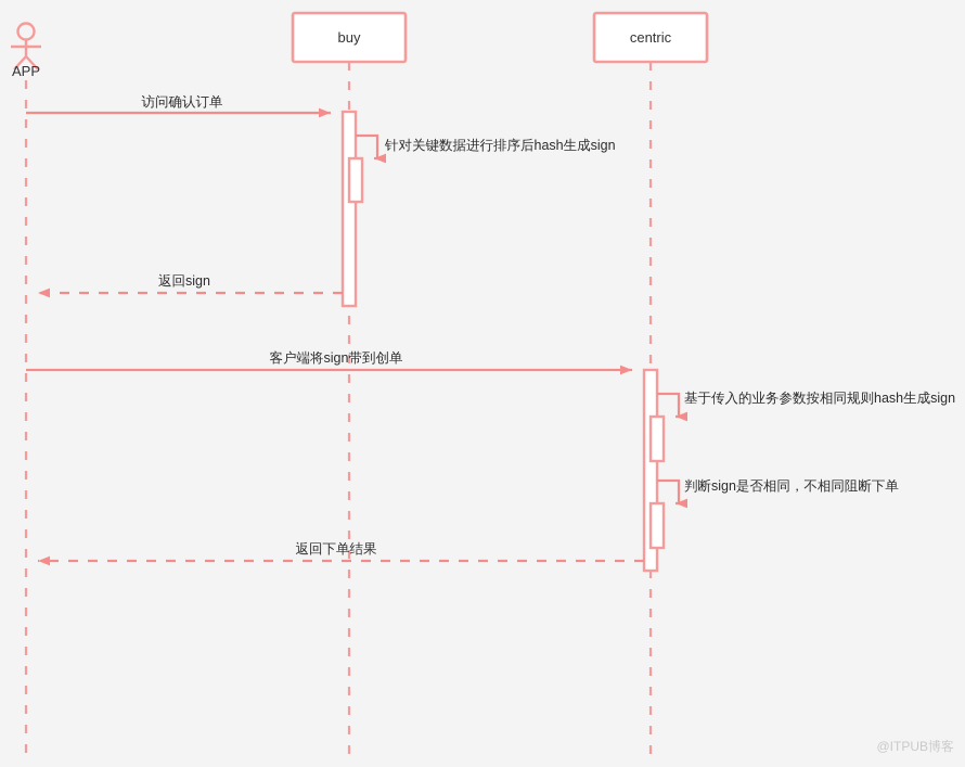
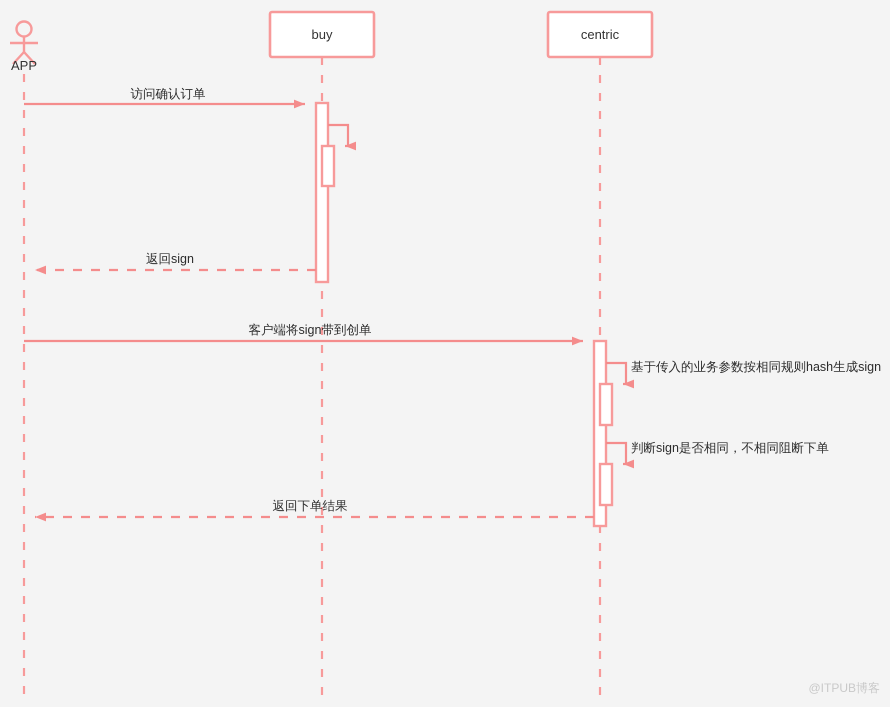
  APP
  buy
  centric
  访问确认订单
- 针对关键数据进行排序后hash生成sign
  返回sign
  客户端将sign带到创单
  基于传入的业务参数按相同规则hash生成sign
  判断sign是否相同，不相同阻断下单
  返回下单结果
  @ITPUB博客
